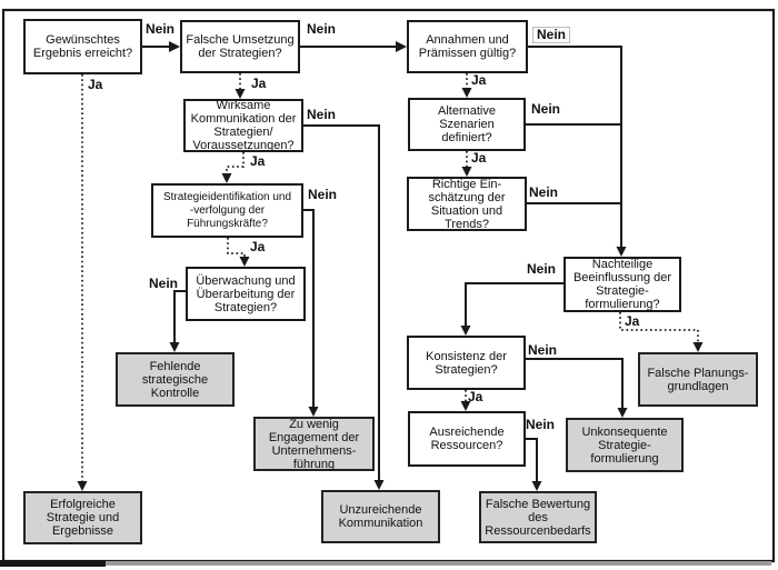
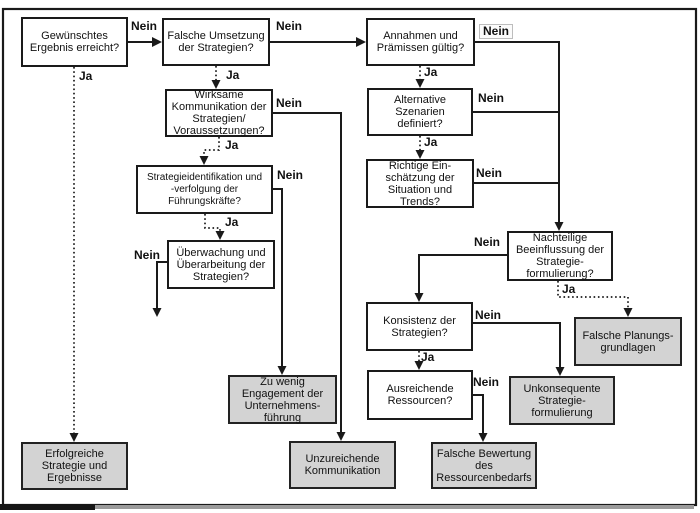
  Gewünschtes
  Ergebnis erreicht?
  Falsche Umsetzung
  der Strategien?
  Wirksame
  Kommunikation der
  Strategien/
  Voraussetzungen?
  Annahmen und
  Prämissen gültig?
  Alternative
  Szenarien
  definiert?
  Strategieidentifikation und
  -verfolgung der
  Führungskräfte?
  Überwachung und
  Überarbeitung der
  Strategien?
  Richtige Ein-
  schätzung der
  Situation und
  Trends?
  Nachteilige
  Beeinflussung der
  Strategie-
  formulierung?
  Konsistenz der
  Strategien?
  Ausreichende
  Ressourcen?
- Fehlende
- strategische
- Kontrolle
  Zu wenig
  Engagement der
  Unternehmens-
  führung
  Erfolgreiche
  Strategie und
  Ergebnisse
  Unzureichende
  Kommunikation
  Falsche Bewertung
  des
  Ressourcenbedarfs
  Unkonsequente
  Strategie-
  formulierung
  Falsche Planungs-
  grundlagen
  Nein
  Ja
  Nein
  Ja
  Nein
  Ja
  Nein
  Ja
  Nein
  Ja
  Nein
  Ja
  Nein
  Nein
  Nein
  Ja
  Nein
  Ja
  Nein
